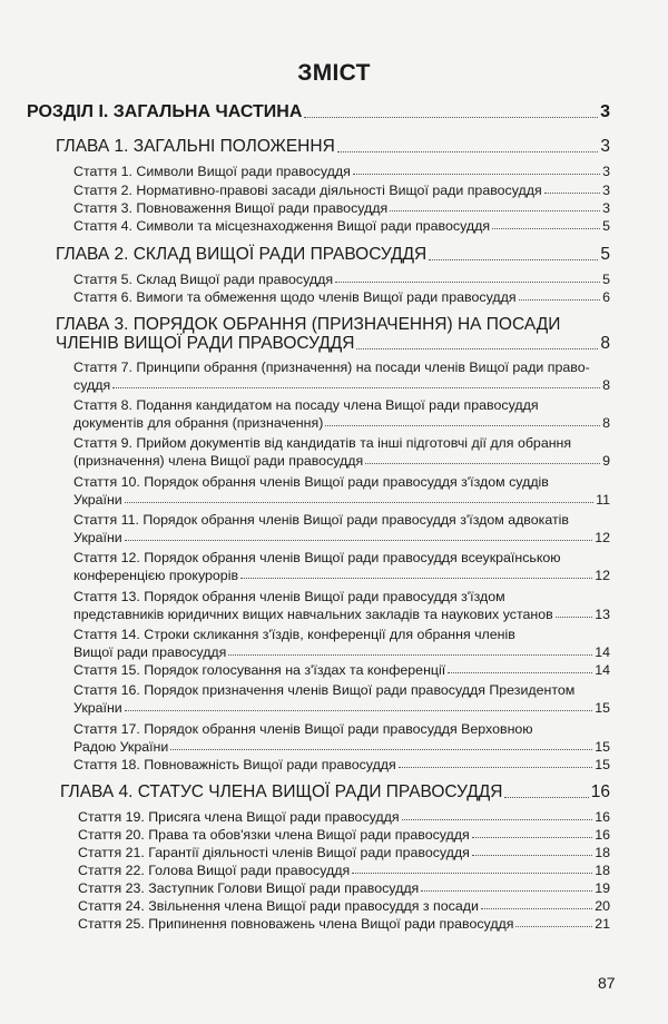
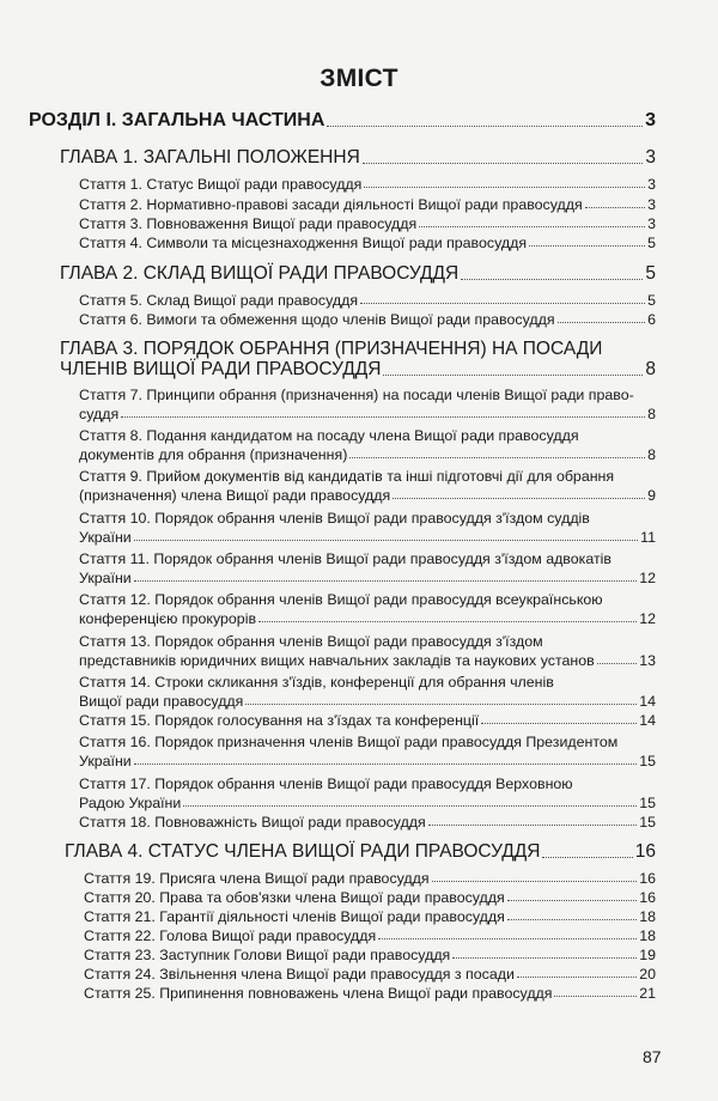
  ЗМІСТ
  РОЗДІЛ І. ЗАГАЛЬНА ЧАСТИНА
  3
  ГЛАВА 1. ЗАГАЛЬНІ ПОЛОЖЕННЯ
  3
- Стаття 1. Символи Вищої ради правосуддя
+ Стаття 1. Статус Вищої ради правосуддя
  3
  Стаття 2. Нормативно-правові засади діяльності Вищої ради правосуддя
  3
  Стаття 3. Повноваження Вищої ради правосуддя
  3
  Стаття 4. Символи та місцезнаходження Вищої ради правосуддя
  5
  ГЛАВА 2. СКЛАД ВИЩОЇ РАДИ ПРАВОСУДДЯ
  5
  Стаття 5. Склад Вищої ради правосуддя
  5
  Стаття 6. Вимоги та обмеження щодо членів Вищої ради правосуддя
  6
  ГЛАВА 3. ПОРЯДОК ОБРАННЯ (ПРИЗНАЧЕННЯ) НА ПОСАДИ
  ЧЛЕНІВ ВИЩОЇ РАДИ ПРАВОСУДДЯ
  8
  Стаття 7. Принципи обрання (призначення) на посади членів Вищої ради право-
  суддя
  8
  Стаття 8. Подання кандидатом на посаду члена Вищої ради правосуддя
  документів для обрання (призначення)
  8
  Стаття 9. Прийом документів від кандидатів та інші підготовчі дії для обрання
  (призначення) члена Вищої ради правосуддя
  9
  Стаття 10. Порядок обрання членів Вищої ради правосуддя з'їздом суддів
  України
  11
  Стаття 11. Порядок обрання членів Вищої ради правосуддя з'їздом адвокатів
  України
  12
  Стаття 12. Порядок обрання членів Вищої ради правосуддя всеукраїнською
  конференцією прокурорів
  12
  Стаття 13. Порядок обрання членів Вищої ради правосуддя з'їздом
  представників юридичних вищих навчальних закладів та наукових установ
  13
  Стаття 14. Строки скликання з'їздів, конференції для обрання членів
  Вищої ради правосуддя
  14
  Стаття 15. Порядок голосування на з'їздах та конференції
  14
  Стаття 16. Порядок призначення членів Вищої ради правосуддя Президентом
  України
  15
  Стаття 17. Порядок обрання членів Вищої ради правосуддя Верховною
  Радою України
  15
  Стаття 18. Повноважність Вищої ради правосуддя
  15
  ГЛАВА 4. СТАТУС ЧЛЕНА ВИЩОЇ РАДИ ПРАВОСУДДЯ
  16
  Стаття 19. Присяга члена Вищої ради правосуддя
  16
  Стаття 20. Права та обов'язки члена Вищої ради правосуддя
  16
  Стаття 21. Гарантії діяльності членів Вищої ради правосуддя
  18
  Стаття 22. Голова Вищої ради правосуддя
  18
  Стаття 23. Заступник Голови Вищої ради правосуддя
  19
  Стаття 24. Звільнення члена Вищої ради правосуддя з посади
  20
  Стаття 25. Припинення повноважень члена Вищої ради правосуддя
  21
  87
